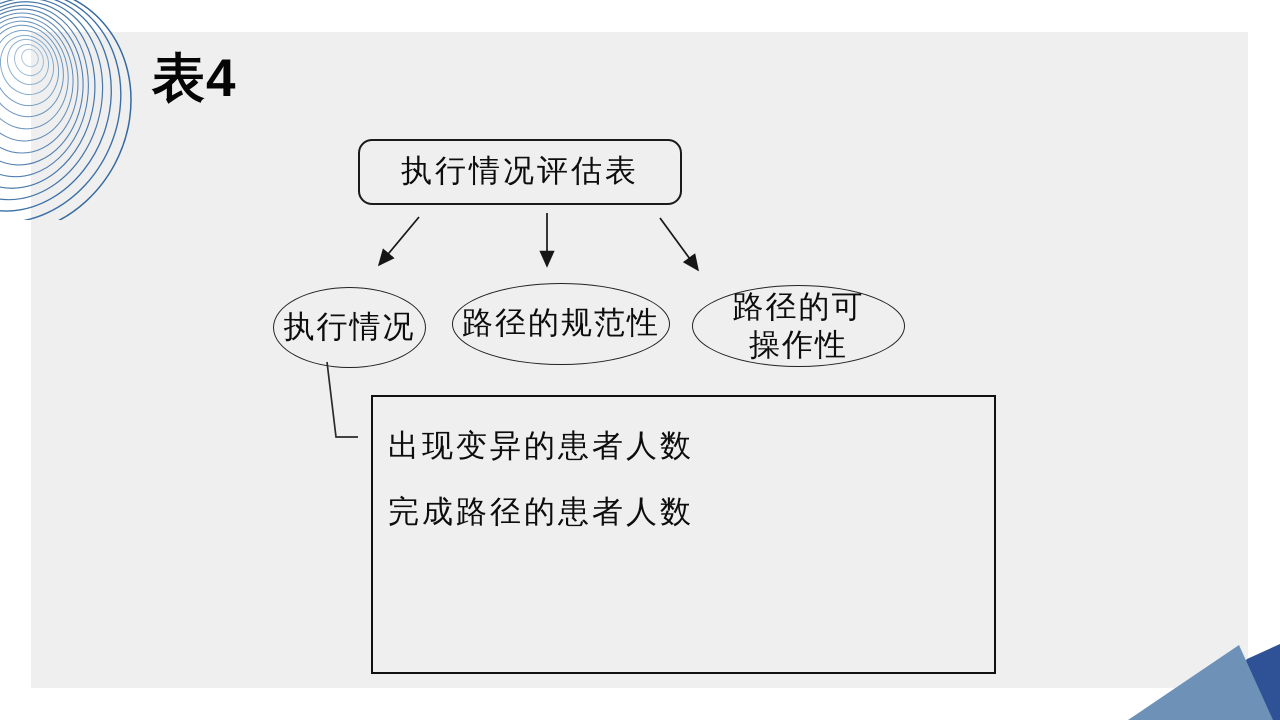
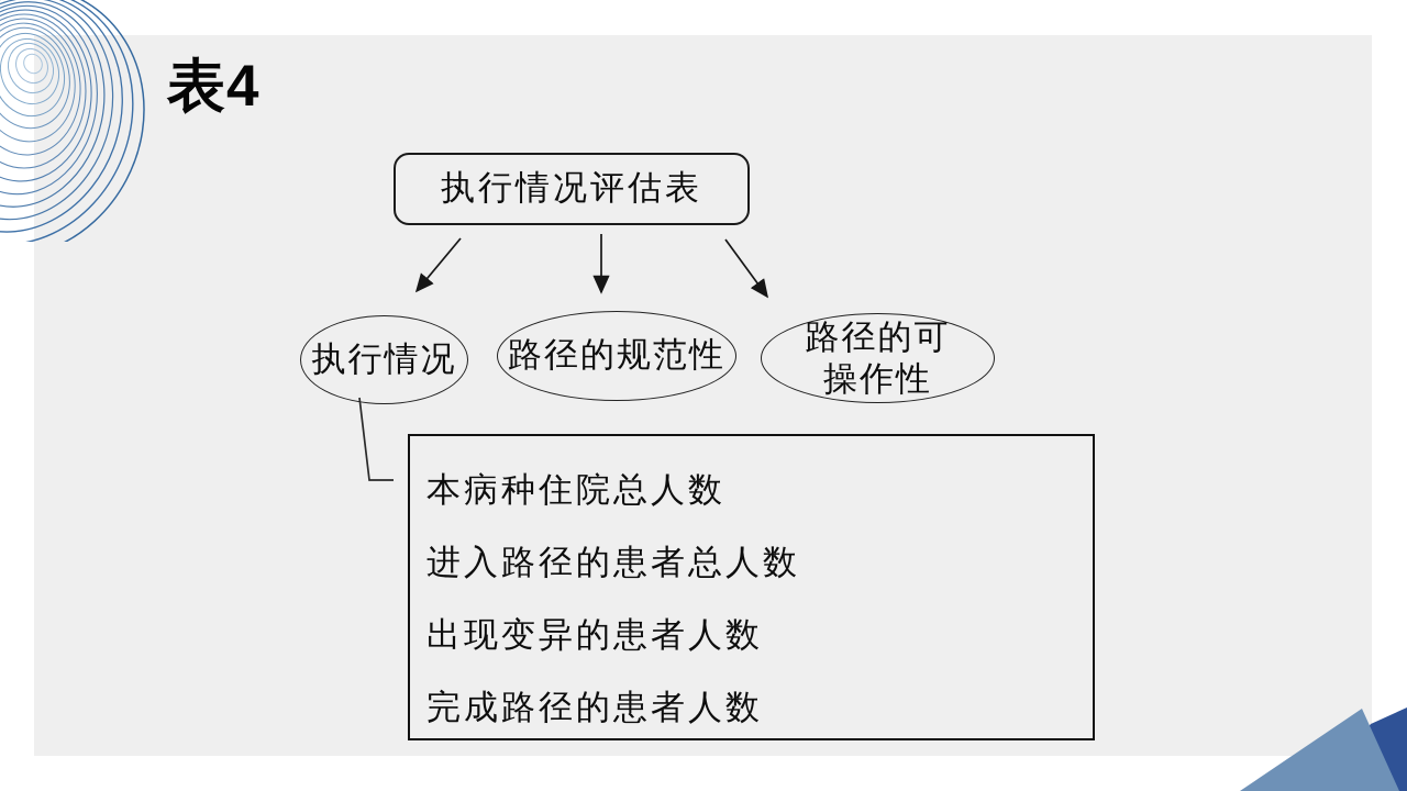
  表4
  执行情况评估表
  执行情况
  路径的规范性
  路径的可
  操作性
+ 本病种住院总人数
+ 进入路径的患者总人数
  出现变异的患者人数
  完成路径的患者人数
